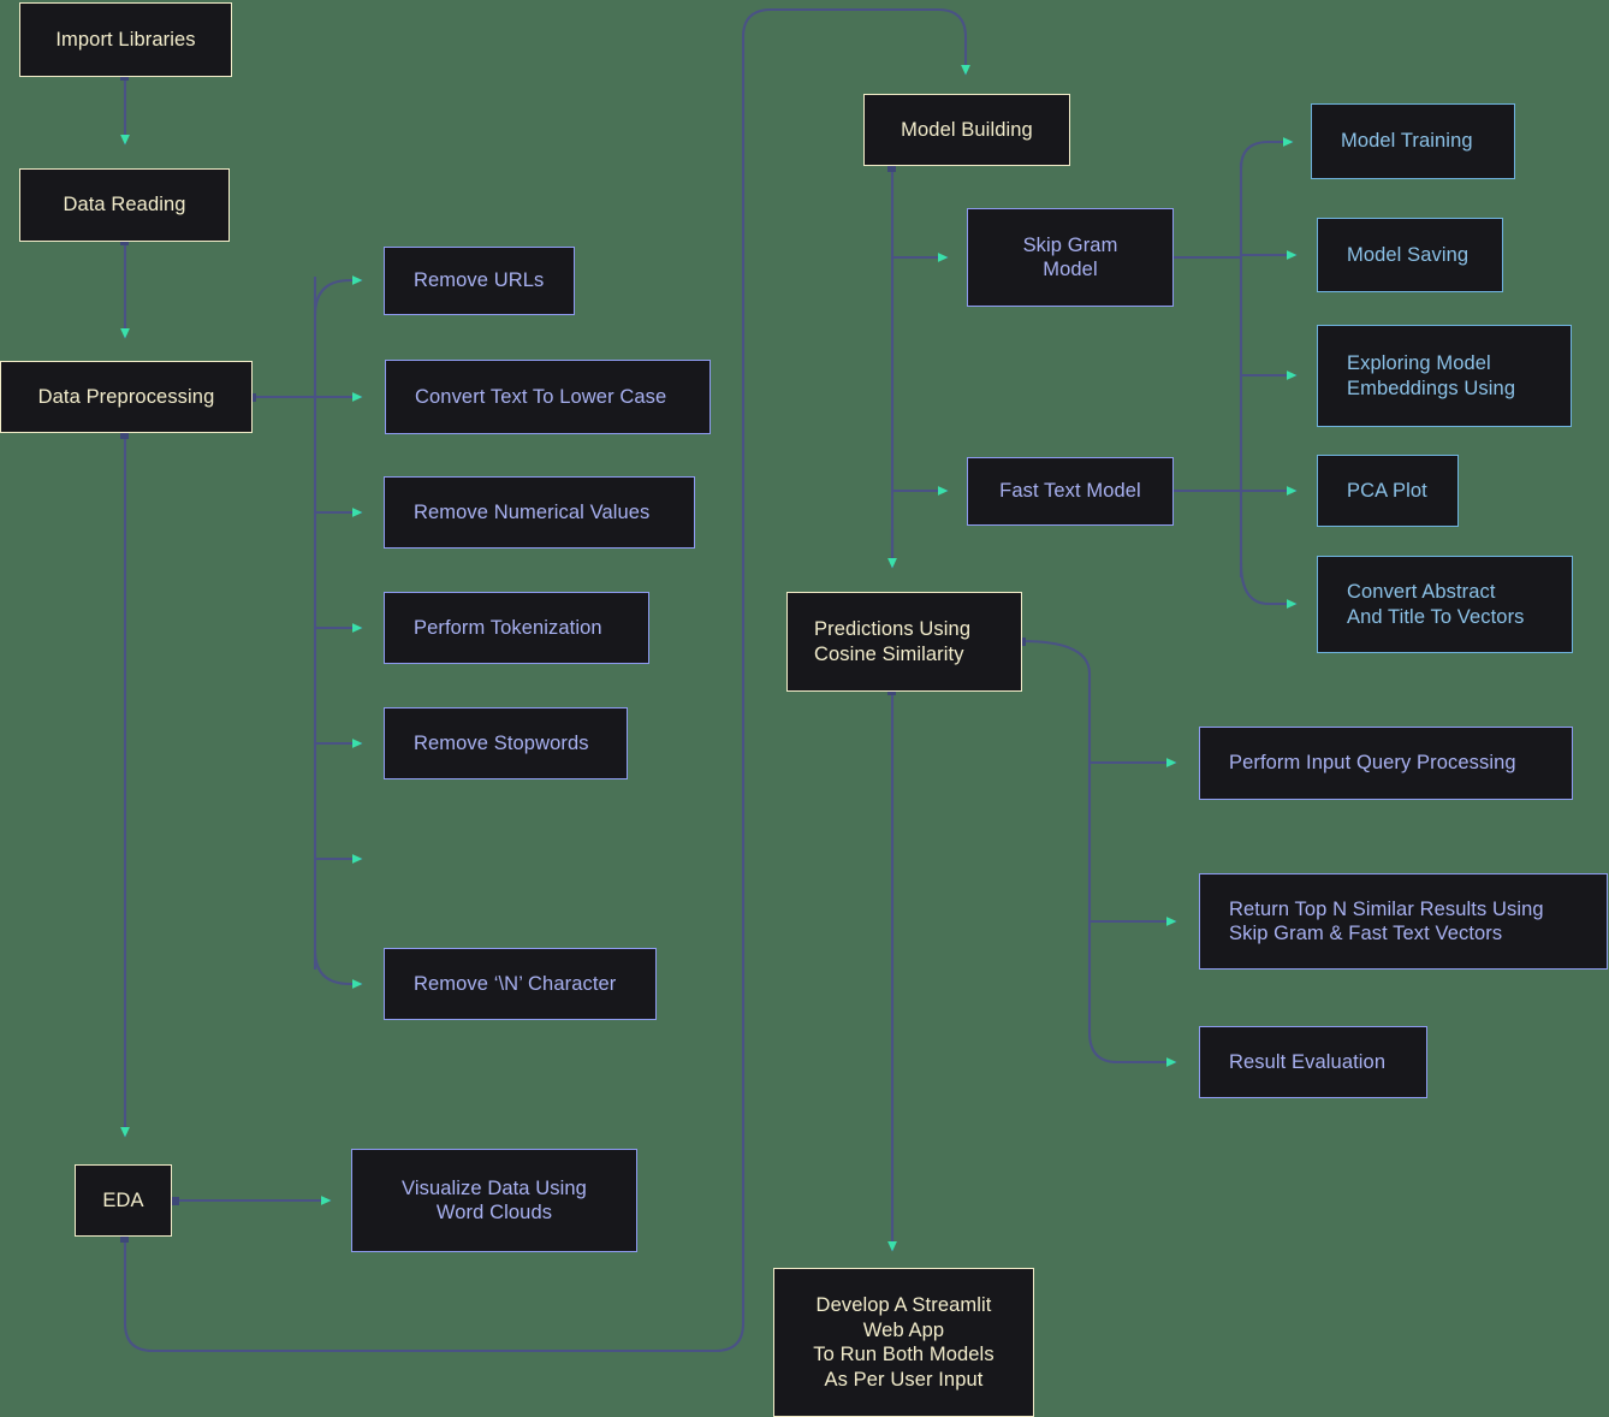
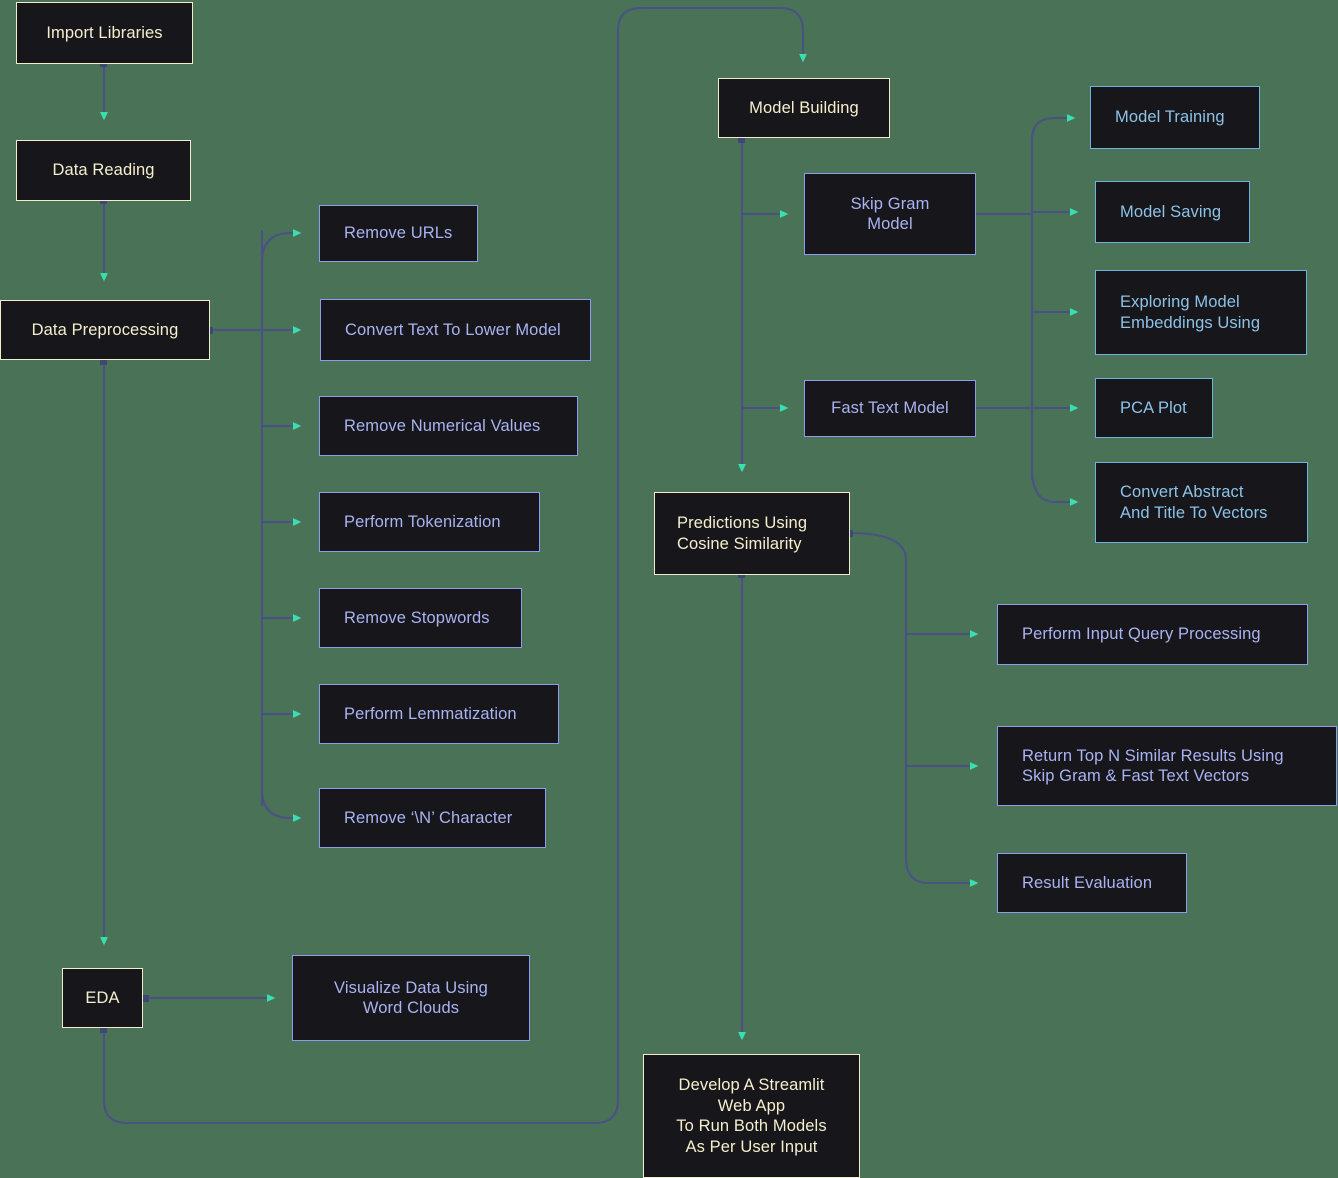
  Import Libraries
  Data Reading
  Data Preprocessing
  Remove URLs
- Convert Text To Lower Case
+ Convert Text To Lower Model
  Remove Numerical Values
  Perform Tokenization
  Remove Stopwords
+ Perform Lemmatization
  Remove ‘\N’ Character
  EDA
  Visualize Data Using
  Word Clouds
  Model Building
  Skip Gram
  Model
  Fast Text Model
  Model Training
  Model Saving
  Exploring Model
  Embeddings Using
  PCA Plot
  Convert Abstract
  And Title To Vectors
  Predictions Using
  Cosine Similarity
  Perform Input Query Processing
  Return Top N Similar Results Using
  Skip Gram & Fast Text Vectors
  Result Evaluation
  Develop A Streamlit
  Web App
  To Run Both Models
  As Per User Input
